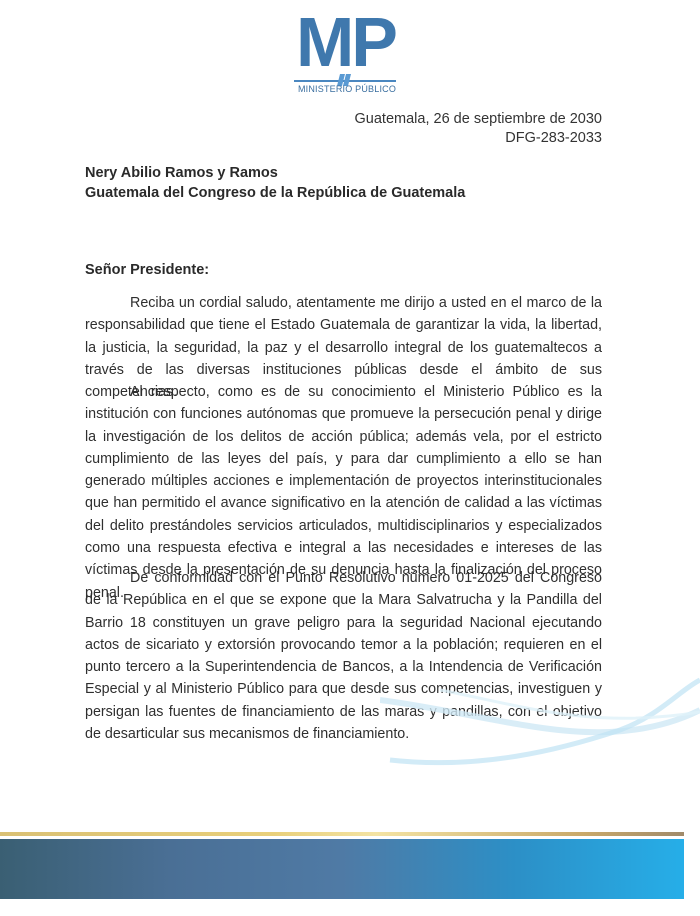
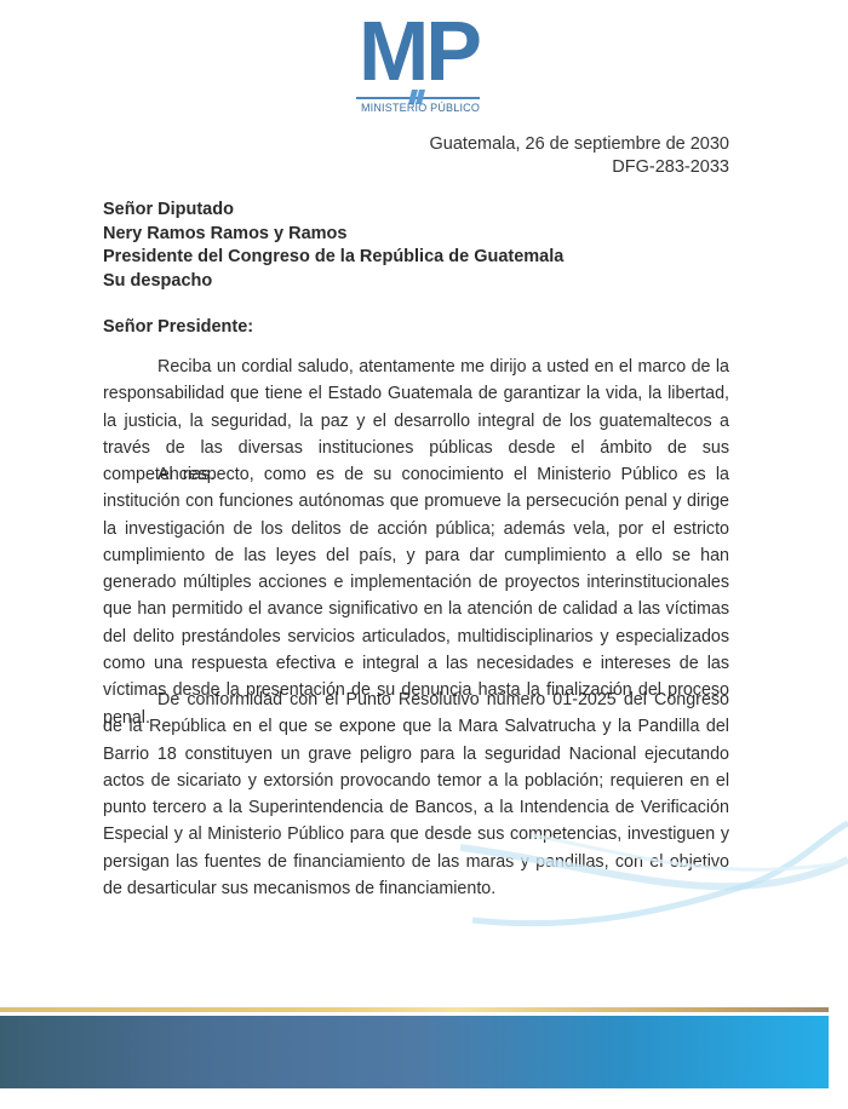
  MP
  MINISTERIO PÚBLICO
  Guatemala, 26 de septiembre de 2030
  DFG-283-2033
+ Señor Diputado
- Nery Abilio Ramos y Ramos
+ Nery Ramos Ramos y Ramos
- Guatemala del Congreso de la República de Guatemala
+ Presidente del Congreso de la República de Guatemala
+ Su despacho
  Señor Presidente:
  Reciba un cordial saludo, atentamente me dirijo a usted en el marco de la responsabilidad que tiene el Estado Guatemala de garantizar la vida, la libertad, la justicia, la seguridad, la paz y el desarrollo integral de los guatemaltecos a través de las diversas instituciones públicas desde el ámbito de sus competencias.
  Al respecto, como es de su conocimiento el Ministerio Público es la institución con funciones autónomas que promueve la persecución penal y dirige la investigación de los delitos de acción pública; además vela, por el estricto cumplimiento de las leyes del país, y para dar cumplimiento a ello se han generado múltiples acciones e implementación de proyectos interinstitucionales que han permitido el avance significativo en la atención de calidad a las víctimas del delito prestándoles servicios articulados, multidisciplinarios y especializados como una respuesta efectiva e integral a las necesidades e intereses de las víctimas desde la presentación de su denuncia hasta la finalización del proceso penal.
  De conformidad con el Punto Resolutivo número 01-2025 del Congreso de la República en el que se expone que la Mara Salvatrucha y la Pandilla del Barrio 18 constituyen un grave peligro para la seguridad Nacional ejecutando actos de sicariato y extorsión provocando temor a la población; requieren en el punto tercero a la Superintendencia de Bancos, a la Intendencia de Verificación Especial y al Ministerio Público para que desde sus competencias, investiguen y persigan las fuentes de financiamiento de las maras y pandillas, con el objetivo de desarticular sus mecanismos de financiamiento.
